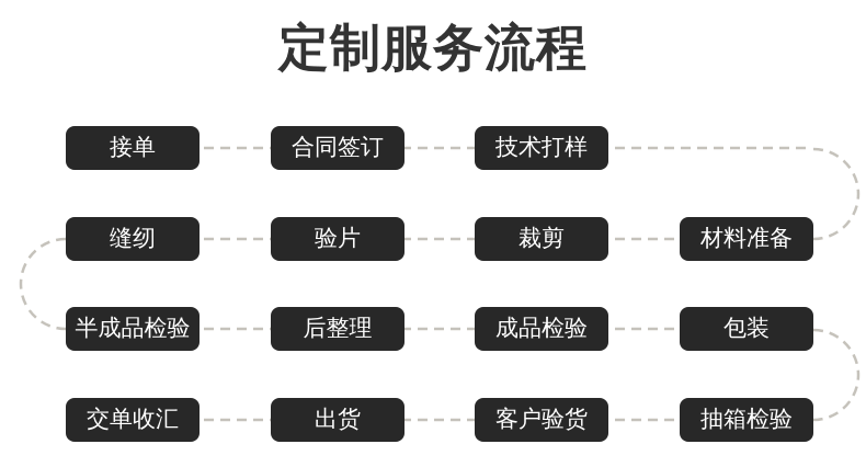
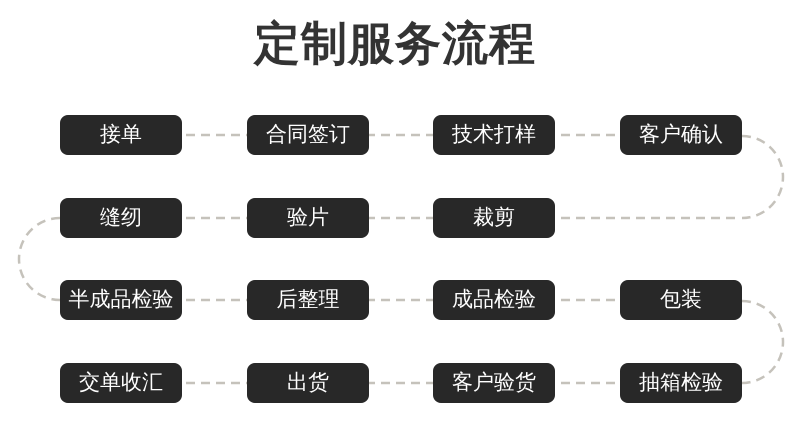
  定制服务流程
  接单
  合同签订
  技术打样
+ 客户确认
  缝纫
  验片
  裁剪
- 材料准备
  半成品检验
  后整理
  成品检验
  包装
  交单收汇
  出货
  客户验货
  抽箱检验
